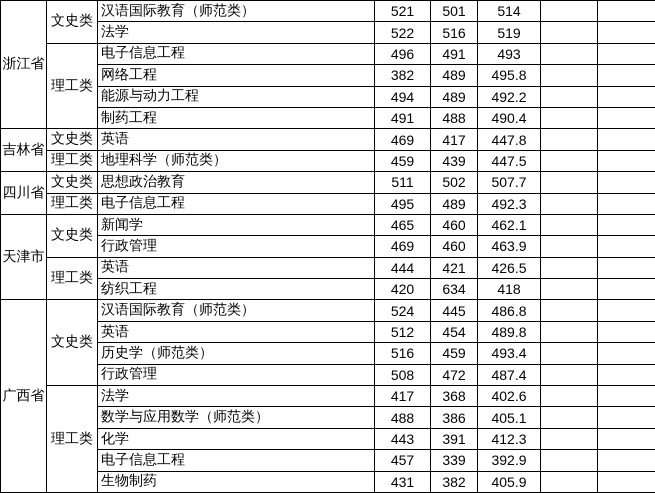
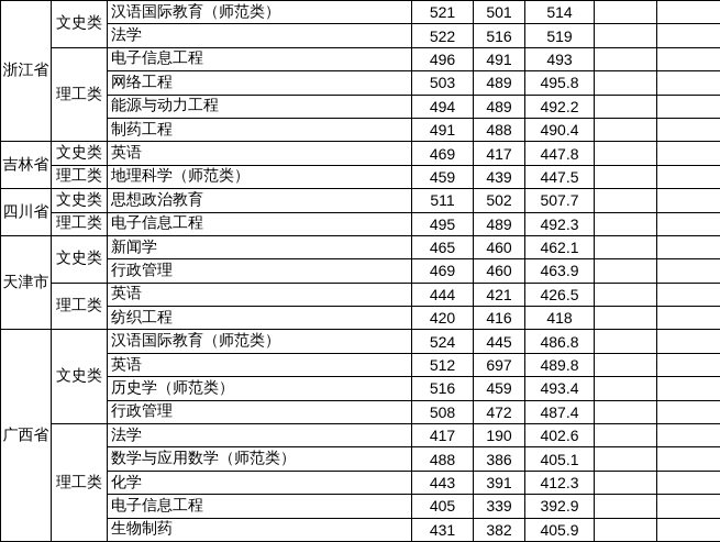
  浙江省	文史类	汉语国际教育（师范类）	521	501	514
  法学	522	516	519
  理工类	电子信息工程	496	491	493
- 网络工程	382	489	495.8
+ 网络工程	503	489	495.8
  能源与动力工程	494	489	492.2
  制药工程	491	488	490.4
  吉林省	文史类	英语	469	417	447.8
  理工类	地理科学（师范类）	459	439	447.5
  四川省	文史类	思想政治教育	511	502	507.7
  理工类	电子信息工程	495	489	492.3
  天津市	文史类	新闻学	465	460	462.1
  行政管理	469	460	463.9
  理工类	英语	444	421	426.5
- 纺织工程	420	634	418
+ 纺织工程	420	416	418
  广西省	文史类	汉语国际教育（师范类）	524	445	486.8
- 英语	512	454	489.8
+ 英语	512	697	489.8
  历史学（师范类）	516	459	493.4
  行政管理	508	472	487.4
- 理工类	法学	417	368	402.6
+ 理工类	法学	417	190	402.6
  数学与应用数学（师范类）	488	386	405.1
  化学	443	391	412.3
- 电子信息工程	457	339	392.9
+ 电子信息工程	405	339	392.9
  生物制药	431	382	405.9
